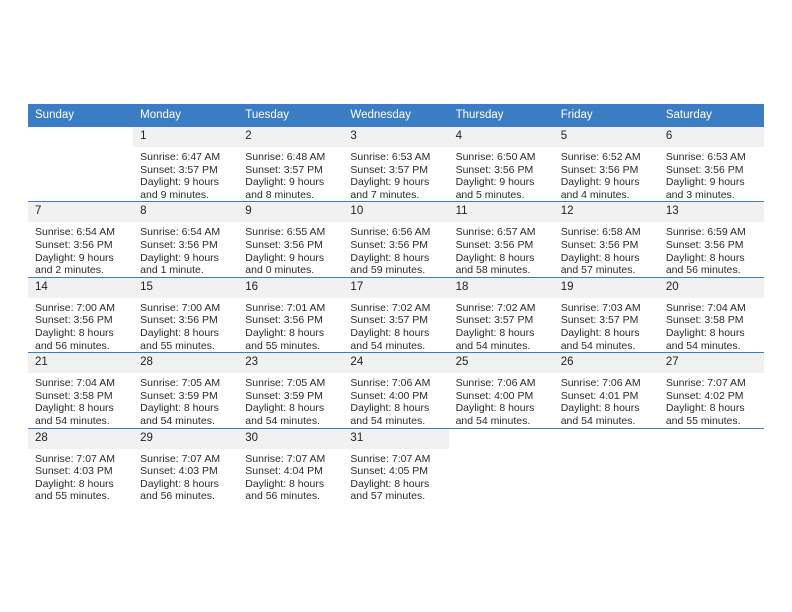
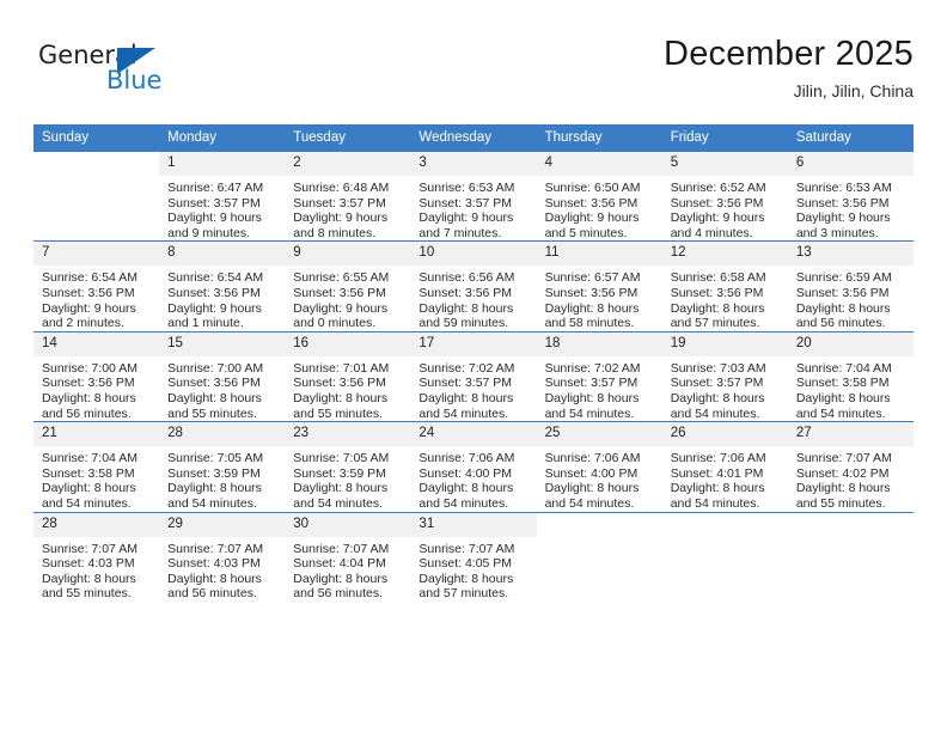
+ General
+ Blue
+ December 2025
+ Jilin, Jilin, China
  Sunday	Monday	Tuesday	Wednesday	Thursday	Friday	Saturday
  	1Sunrise: 6:47 AMSunset: 3:57 PMDaylight: 9 hoursand 9 minutes.	2Sunrise: 6:48 AMSunset: 3:57 PMDaylight: 9 hoursand 8 minutes.	3Sunrise: 6:53 AMSunset: 3:57 PMDaylight: 9 hoursand 7 minutes.	4Sunrise: 6:50 AMSunset: 3:56 PMDaylight: 9 hoursand 5 minutes.	5Sunrise: 6:52 AMSunset: 3:56 PMDaylight: 9 hoursand 4 minutes.	6Sunrise: 6:53 AMSunset: 3:56 PMDaylight: 9 hoursand 3 minutes.
  7Sunrise: 6:54 AMSunset: 3:56 PMDaylight: 9 hoursand 2 minutes.	8Sunrise: 6:54 AMSunset: 3:56 PMDaylight: 9 hoursand 1 minute.	9Sunrise: 6:55 AMSunset: 3:56 PMDaylight: 9 hoursand 0 minutes.	10Sunrise: 6:56 AMSunset: 3:56 PMDaylight: 8 hoursand 59 minutes.	11Sunrise: 6:57 AMSunset: 3:56 PMDaylight: 8 hoursand 58 minutes.	12Sunrise: 6:58 AMSunset: 3:56 PMDaylight: 8 hoursand 57 minutes.	13Sunrise: 6:59 AMSunset: 3:56 PMDaylight: 8 hoursand 56 minutes.
  14Sunrise: 7:00 AMSunset: 3:56 PMDaylight: 8 hoursand 56 minutes.	15Sunrise: 7:00 AMSunset: 3:56 PMDaylight: 8 hoursand 55 minutes.	16Sunrise: 7:01 AMSunset: 3:56 PMDaylight: 8 hoursand 55 minutes.	17Sunrise: 7:02 AMSunset: 3:57 PMDaylight: 8 hoursand 54 minutes.	18Sunrise: 7:02 AMSunset: 3:57 PMDaylight: 8 hoursand 54 minutes.	19Sunrise: 7:03 AMSunset: 3:57 PMDaylight: 8 hoursand 54 minutes.	20Sunrise: 7:04 AMSunset: 3:58 PMDaylight: 8 hoursand 54 minutes.
  21Sunrise: 7:04 AMSunset: 3:58 PMDaylight: 8 hoursand 54 minutes.	28Sunrise: 7:05 AMSunset: 3:59 PMDaylight: 8 hoursand 54 minutes.	23Sunrise: 7:05 AMSunset: 3:59 PMDaylight: 8 hoursand 54 minutes.	24Sunrise: 7:06 AMSunset: 4:00 PMDaylight: 8 hoursand 54 minutes.	25Sunrise: 7:06 AMSunset: 4:00 PMDaylight: 8 hoursand 54 minutes.	26Sunrise: 7:06 AMSunset: 4:01 PMDaylight: 8 hoursand 54 minutes.	27Sunrise: 7:07 AMSunset: 4:02 PMDaylight: 8 hoursand 55 minutes.
  28Sunrise: 7:07 AMSunset: 4:03 PMDaylight: 8 hoursand 55 minutes.	29Sunrise: 7:07 AMSunset: 4:03 PMDaylight: 8 hoursand 56 minutes.	30Sunrise: 7:07 AMSunset: 4:04 PMDaylight: 8 hoursand 56 minutes.	31Sunrise: 7:07 AMSunset: 4:05 PMDaylight: 8 hoursand 57 minutes.
